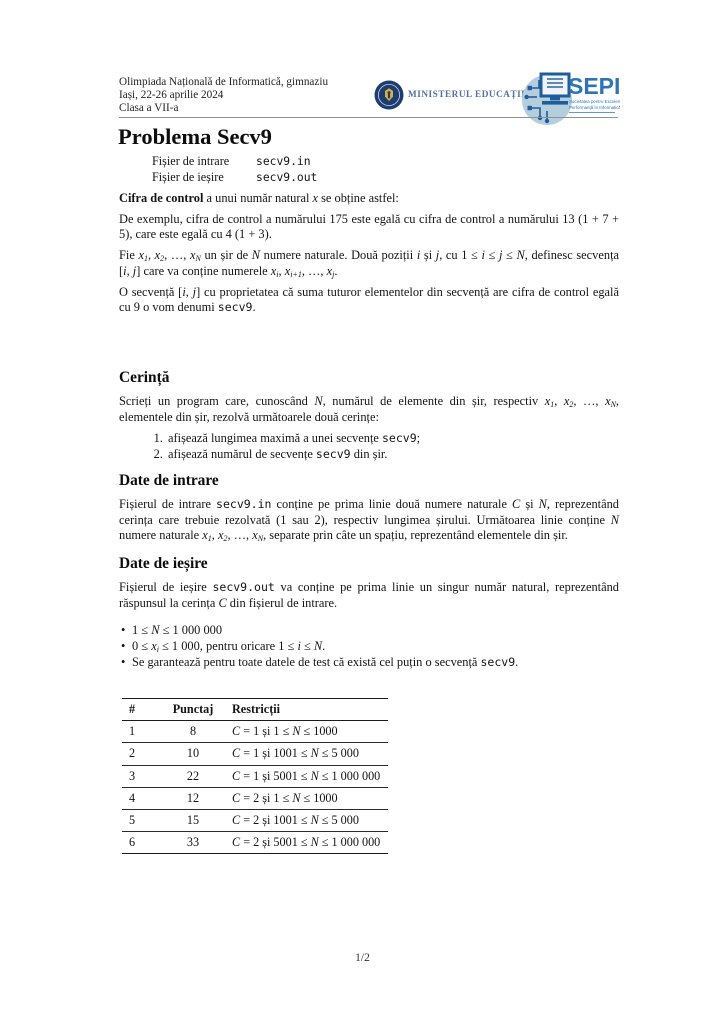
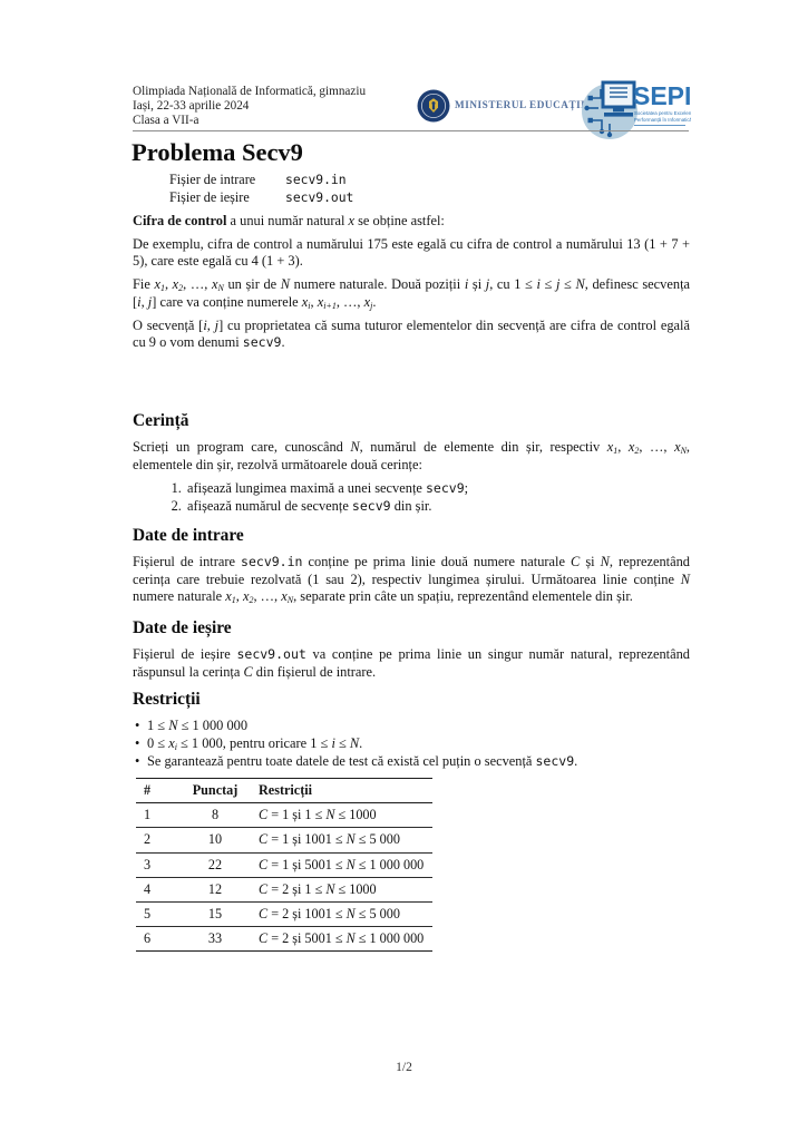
  Olimpiada Națională de Informatică, gimnaziu
- Iași, 22-26 aprilie 2024
+ Iași, 22-33 aprilie 2024
  Clasa a VII-a
  MINISTERUL EDUCAȚI
  SEPI
  Problema Secv9
  Fișier de intrare
  secv9.in
  Fișier de ieșire
  secv9.out
  Cifra de control a unui număr natural x se obține astfel:
  De exemplu, cifra de control a numărului 175 este egală cu cifra de control a numărului 13 (1 + 7 + 5), care este egală cu 4 (1 + 3).
  Fie x1, x2, …, xN un șir de N numere naturale. Două poziții i și j, cu 1 ≤ i ≤ j ≤ N, definesc secvența [i, j] care va conține numerele xi, xi+1, …, xj.
  O secvență [i, j] cu proprietatea că suma tuturor elementelor din secvență are cifra de control egală cu 9 o vom denumi secv9.
  Cerință
  Scrieți un program care, cunoscând N, numărul de elemente din șir, respectiv x1, x2, …, xN, elementele din șir, rezolvă următoarele două cerințe:
  afișează lungimea maximă a unei secvențe secv9;
  afișează numărul de secvențe secv9 din șir.
  Date de intrare
  Fișierul de intrare secv9.in conține pe prima linie două numere naturale C și N, reprezentând cerința care trebuie rezolvată (1 sau 2), respectiv lungimea șirului. Următoarea linie conține N numere naturale x1, x2, …, xN, separate prin câte un spațiu, reprezentând elementele din șir.
  Date de ieșire
  Fișierul de ieșire secv9.out va conține pe prima linie un singur număr natural, reprezentând răspunsul la cerința C din fișierul de intrare.
+ Restricții
  1 ≤ N ≤ 1 000 000
  0 ≤ xi ≤ 1 000, pentru oricare 1 ≤ i ≤ N.
  Se garantează pentru toate datele de test că există cel puțin o secvență secv9.
  #	Punctaj	Restricții
  1	8	C = 1 și 1 ≤ N ≤ 1000
  2	10	C = 1 și 1001 ≤ N ≤ 5 000
  3	22	C = 1 și 5001 ≤ N ≤ 1 000 000
  4	12	C = 2 și 1 ≤ N ≤ 1000
  5	15	C = 2 și 1001 ≤ N ≤ 5 000
  6	33	C = 2 și 5001 ≤ N ≤ 1 000 000
  1/2
